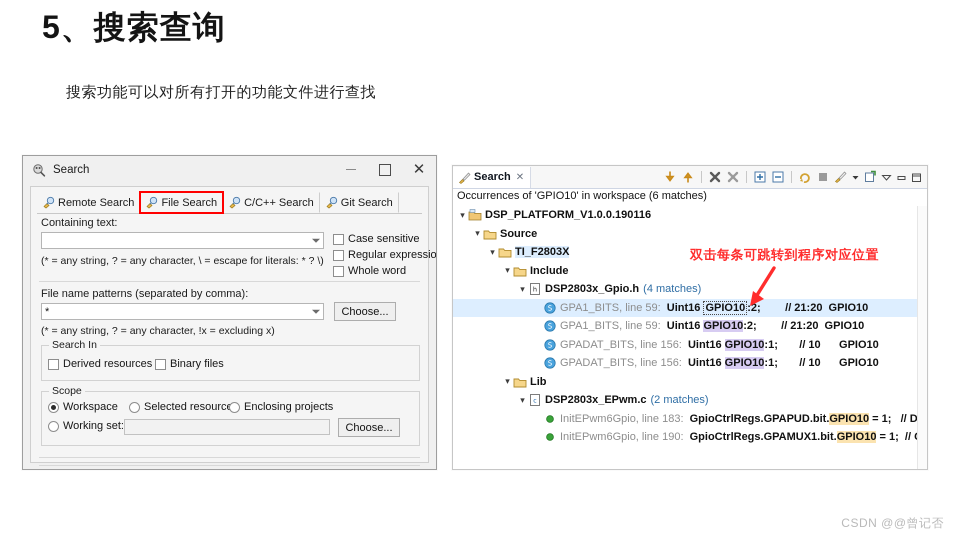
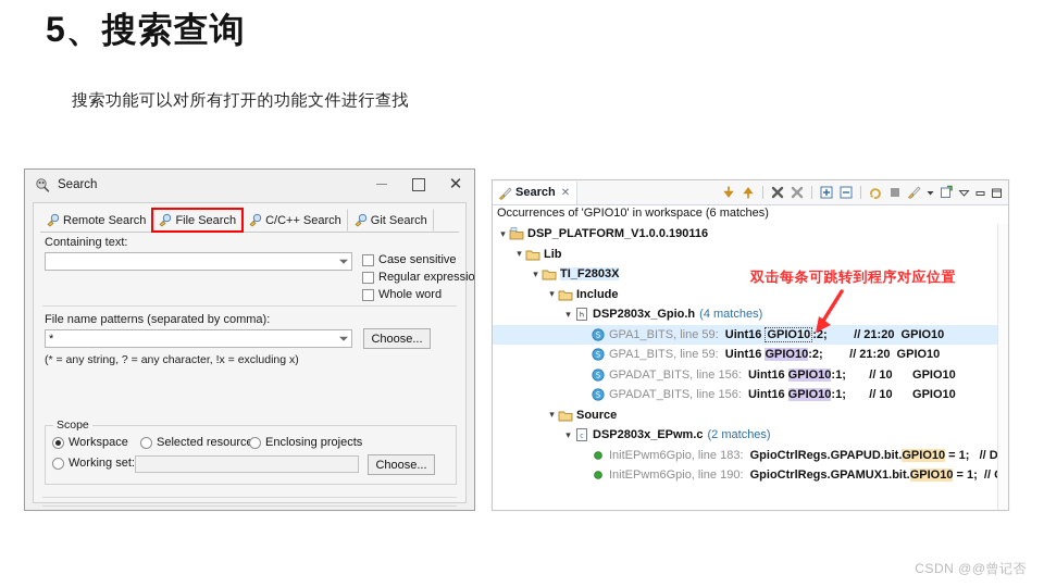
  5、搜索查询
  搜索功能可以对所有打开的功能文件进行查找
  CSDN @@曾记否
  Search
  ✕
  Remote Search
  File Search
  C/C++ Search
  Git Search
  Containing text:
- (* = any string, ? = any character, \ = escape for literals: * ? \)
  Case sensitive
  Regular expressio
  Whole word
  File name patterns (separated by comma):
  *
  Choose...
  (* = any string, ? = any character, !x = excluding x)
- Search In
- Derived resources
- Binary files
  Scope
  Workspace
  Selected resourc
  Enclosing projects
  Working set:
  Choose...
  Search
  ✕
  Occurrences of 'GPIO10' in workspace (6 matches)
  ▾
  DSP_PLATFORM_V1.0.0.190116
  ▾
- Source
+ Lib
  ▾
  TI_F2803X
  ▾
  Include
  ▾
  h
  DSP2803x_Gpio.h
  (4 matches)
  S
  GPA1_BITS, line 59:
  Uint16
  GPIO10
  :2;
  // 21:20 GPIO10
  S
  GPA1_BITS, line 59:
  Uint16
  GPIO10
  :2;
  // 21:20 GPIO10
  S
  GPADAT_BITS, line 156:
  Uint16
  GPIO10
  :1;
  // 10 GPIO10
  S
  GPADAT_BITS, line 156:
  Uint16
  GPIO10
  :1;
  // 10 GPIO10
  ▾
- Lib
+ Source
  ▾
  DSP2803x_EPwm.c
  (2 matches)
  InitEPwm6Gpio, line 183:
  GpioCtrlRegs.GPAPUD.bit.
  GPIO10
  InitEPwm6Gpio, line 190:
  GpioCtrlRegs.GPAMUX1.bit.
  GPIO10
  = 1; //
  双击每条可跳转到程序对应位置
